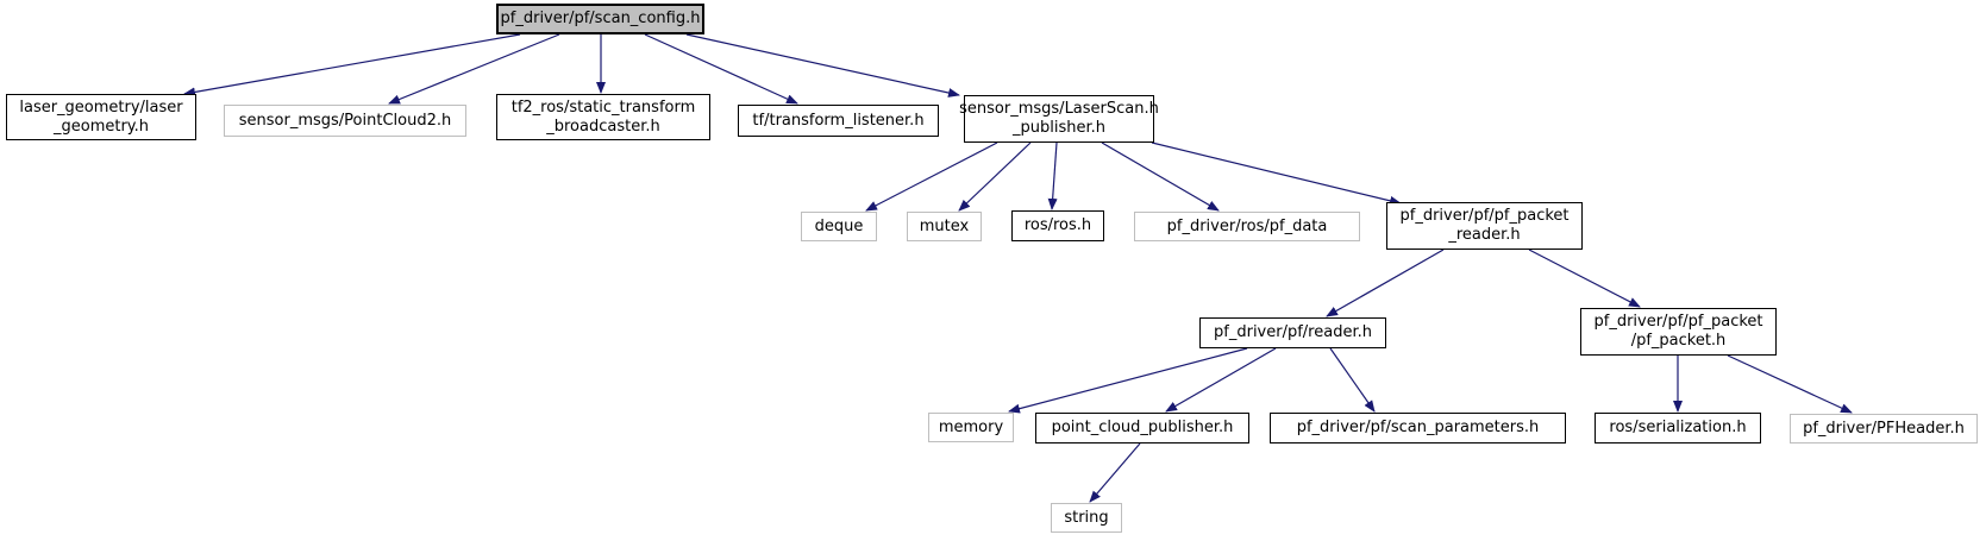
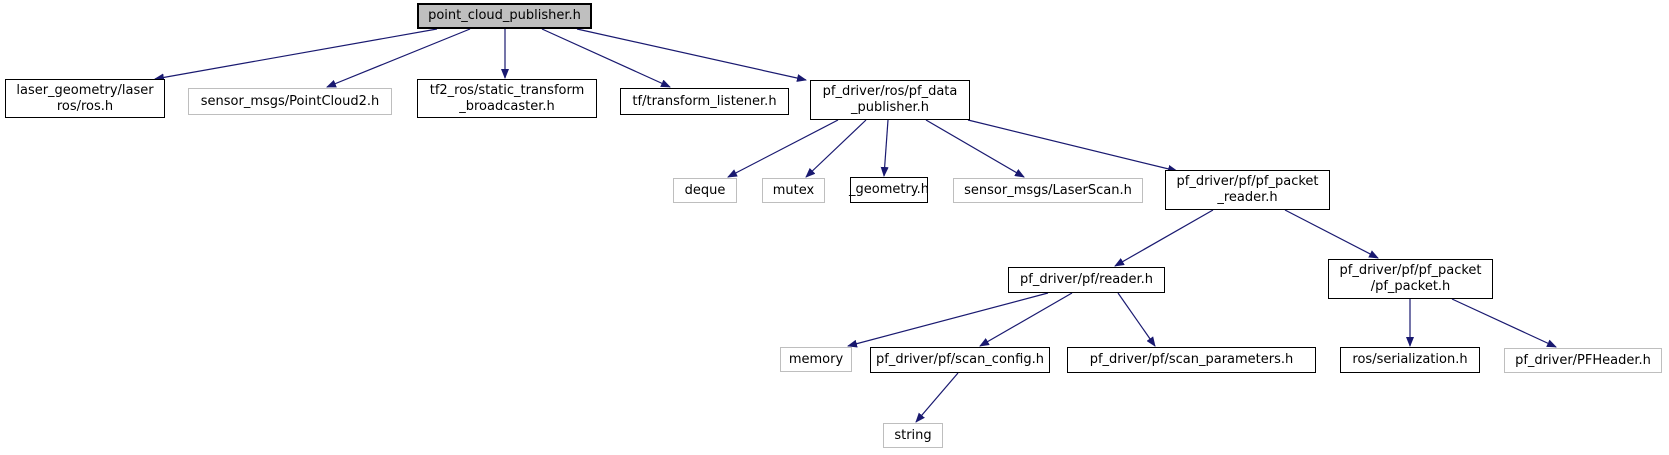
- pf_driver/pf/scan_config.h
+ point_cloud_publisher.h
  laser_geometry/laser
- _geometry.h
+ ros/ros.h
  sensor_msgs/PointCloud2.h
  tf2_ros/static_transform
  _broadcaster.h
  tf/transform_listener.h
- sensor_msgs/LaserScan.h
+ pf_driver/ros/pf_data
  _publisher.h
  deque
  mutex
- ros/ros.h
+ _geometry.h
- pf_driver/ros/pf_data
+ sensor_msgs/LaserScan.h
  pf_driver/pf/pf_packet
  _reader.h
  pf_driver/pf/reader.h
  pf_driver/pf/pf_packet
  /pf_packet.h
  memory
- point_cloud_publisher.h
+ pf_driver/pf/scan_config.h
  pf_driver/pf/scan_parameters.h
  ros/serialization.h
  pf_driver/PFHeader.h
  string
